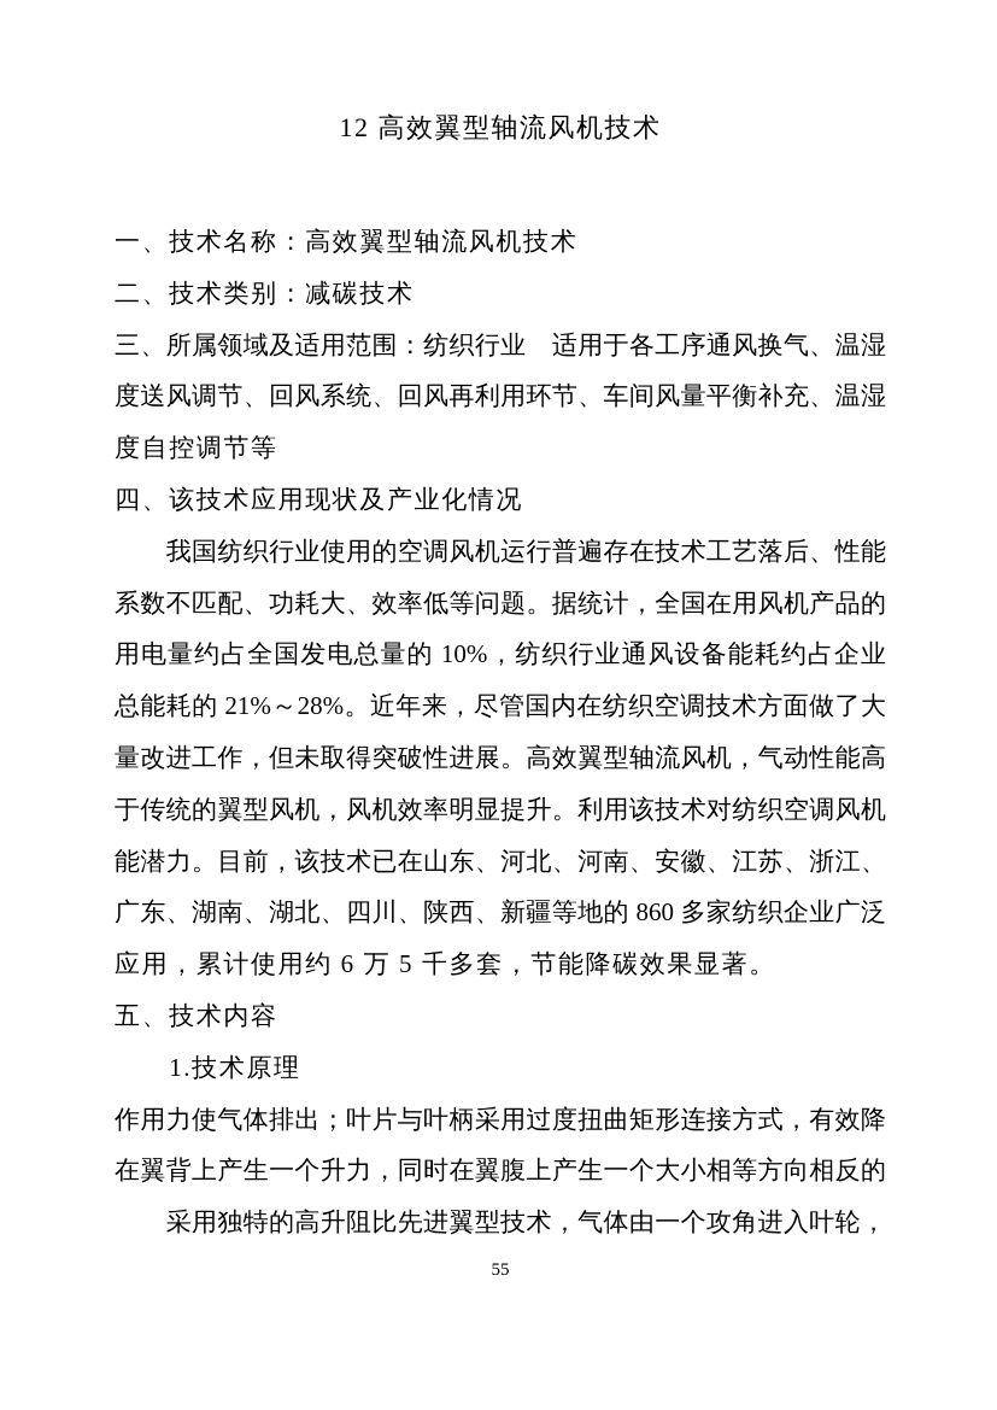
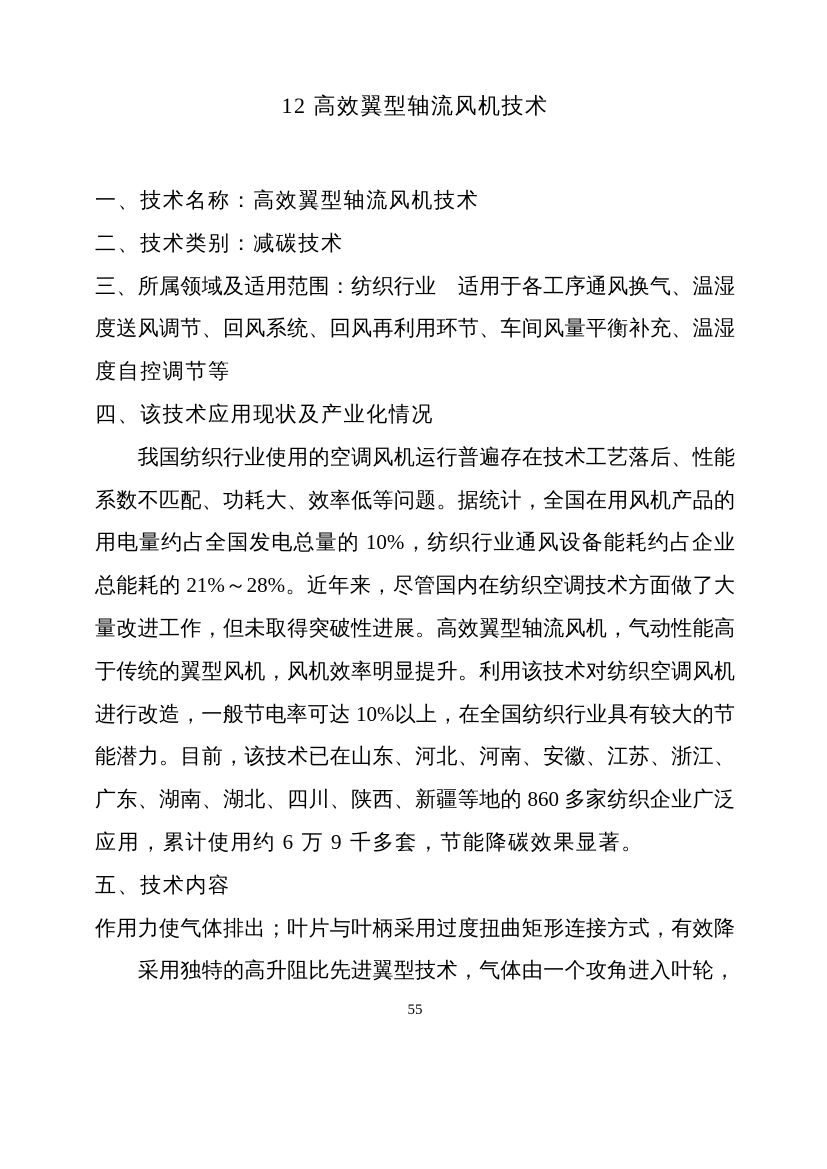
  12 高效翼型轴流风机技术
  一、技术名称：高效翼型轴流风机技术
  二、技术类别：减碳技术
  三、所属领域及适用范围：纺织行业 适用于各工序通风换气、温湿
  度送风调节、回风系统、回风再利用环节、车间风量平衡补充、温湿
  度自控调节等
  四、该技术应用现状及产业化情况
  我国纺织行业使用的空调风机运行普遍存在技术工艺落后、性能
  系数不匹配、功耗大、效率低等问题。据统计，全国在用风机产品的
  用电量约占全国发电总量的 10%，纺织行业通风设备能耗约占企业
  总能耗的 21%～28%。近年来，尽管国内在纺织空调技术方面做了大
  量改进工作，但未取得突破性进展。高效翼型轴流风机，气动性能高
  于传统的翼型风机，风机效率明显提升。利用该技术对纺织空调风机
+ 进行改造，一般节电率可达 10%以上，在全国纺织行业具有较大的节
  能潜力。目前，该技术已在山东、河北、河南、安徽、江苏、浙江、
  广东、湖南、湖北、四川、陕西、新疆等地的 860 多家纺织企业广泛
- 应用，累计使用约 6 万 5 千多套，节能降碳效果显著。
+ 应用，累计使用约 6 万 9 千多套，节能降碳效果显著。
  五、技术内容
- 1.技术原理
  作用力使气体排出；叶片与叶柄采用过度扭曲矩形连接方式，有效降
- 在翼背上产生一个升力，同时在翼腹上产生一个大小相等方向相反的
  采用独特的高升阻比先进翼型技术，气体由一个攻角进入叶轮，
  55
